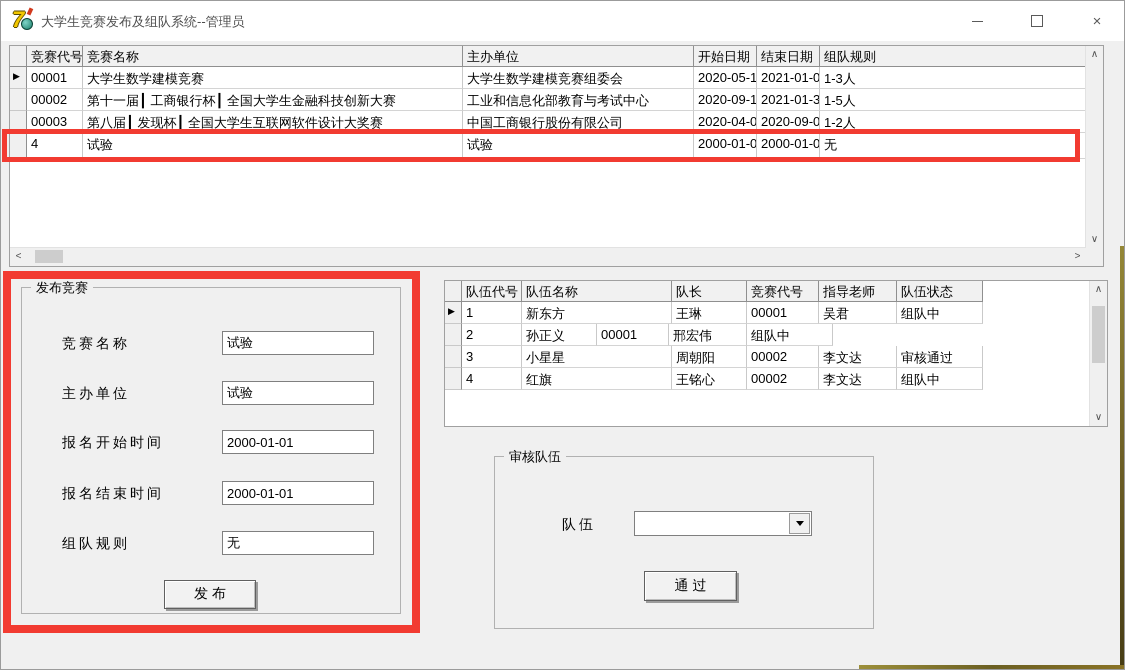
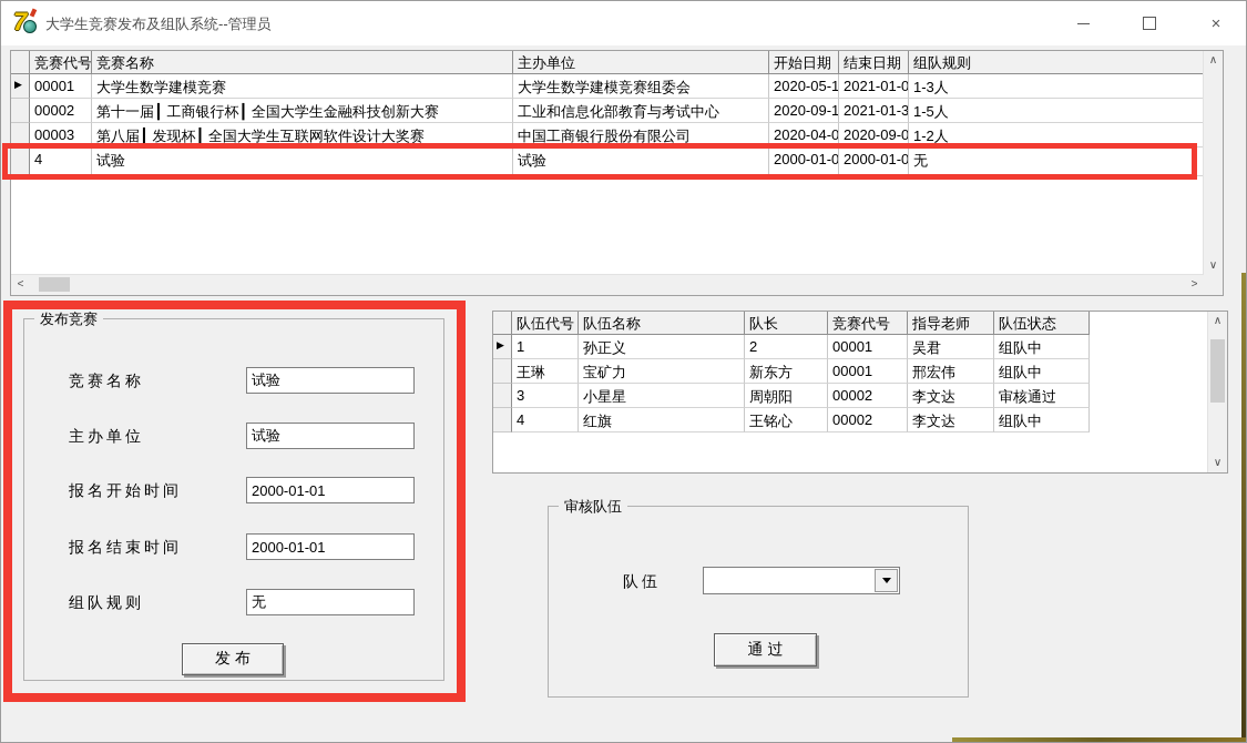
  7
  大学生竞赛发布及组队系统--管理员
  ×
  竞赛代号
  竞赛名称
  主办单位
  开始日期
  结束日期
  组队规则
  00001
  大学生数学建模竞赛
  大学生数学建模竞赛组委会
  2020-05-1
  2021-01-0
  1-3人
  00002
  第十一届┃ 工商银行杯┃ 全国大学生金融科技创新大赛
  工业和信息化部教育与考试中心
  2020-09-1
  2021-01-3
  1-5人
  00003
  第八届┃ 发现杯┃ 全国大学生互联网软件设计大奖赛
  中国工商银行股份有限公司
  2020-04-0
  2020-09-0
  1-2人
  4
  试验
  试验
  2000-01-0
  2000-01-0
  无
  发布竞赛
  竞赛名称
  试验
  主办单位
  试验
  报名开始时间
  2000-01-01
  报名结束时间
  2000-01-01
  组队规则
  无
  发布
  队伍代号
  队伍名称
  队长
  竞赛代号
  指导老师
  队伍状态
  1
- 新东方
+ 孙正义
- 王琳
+ 2
  00001
  吴君
  组队中
- 2
+ 王琳
+ 宝矿力
- 孙正义
+ 新东方
  00001
  邢宏伟
  组队中
  3
  小星星
  周朝阳
  00002
  李文达
  审核通过
  4
  红旗
  王铭心
  00002
  李文达
  组队中
  审核队伍
  队伍
  通过
